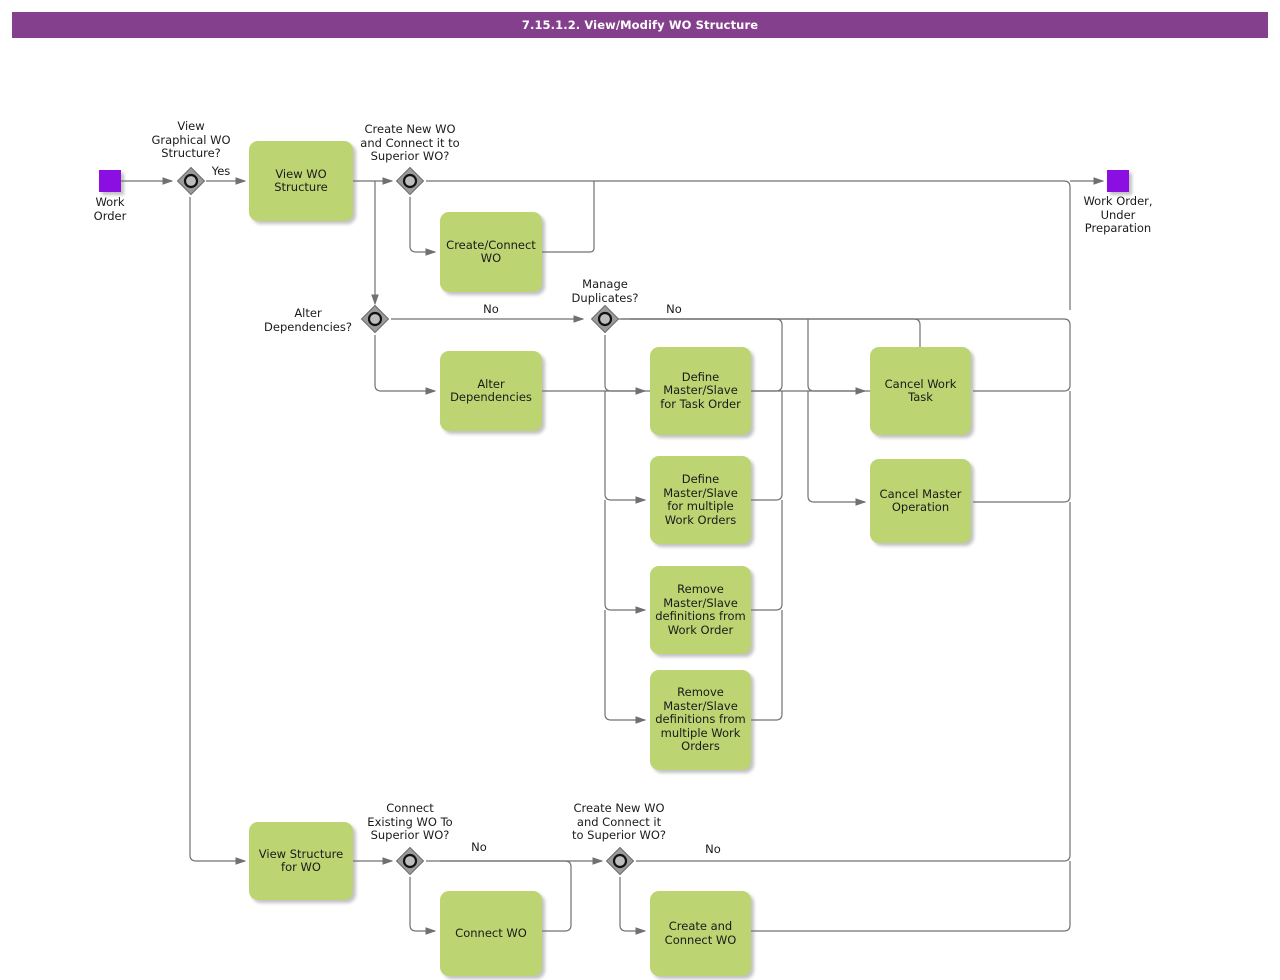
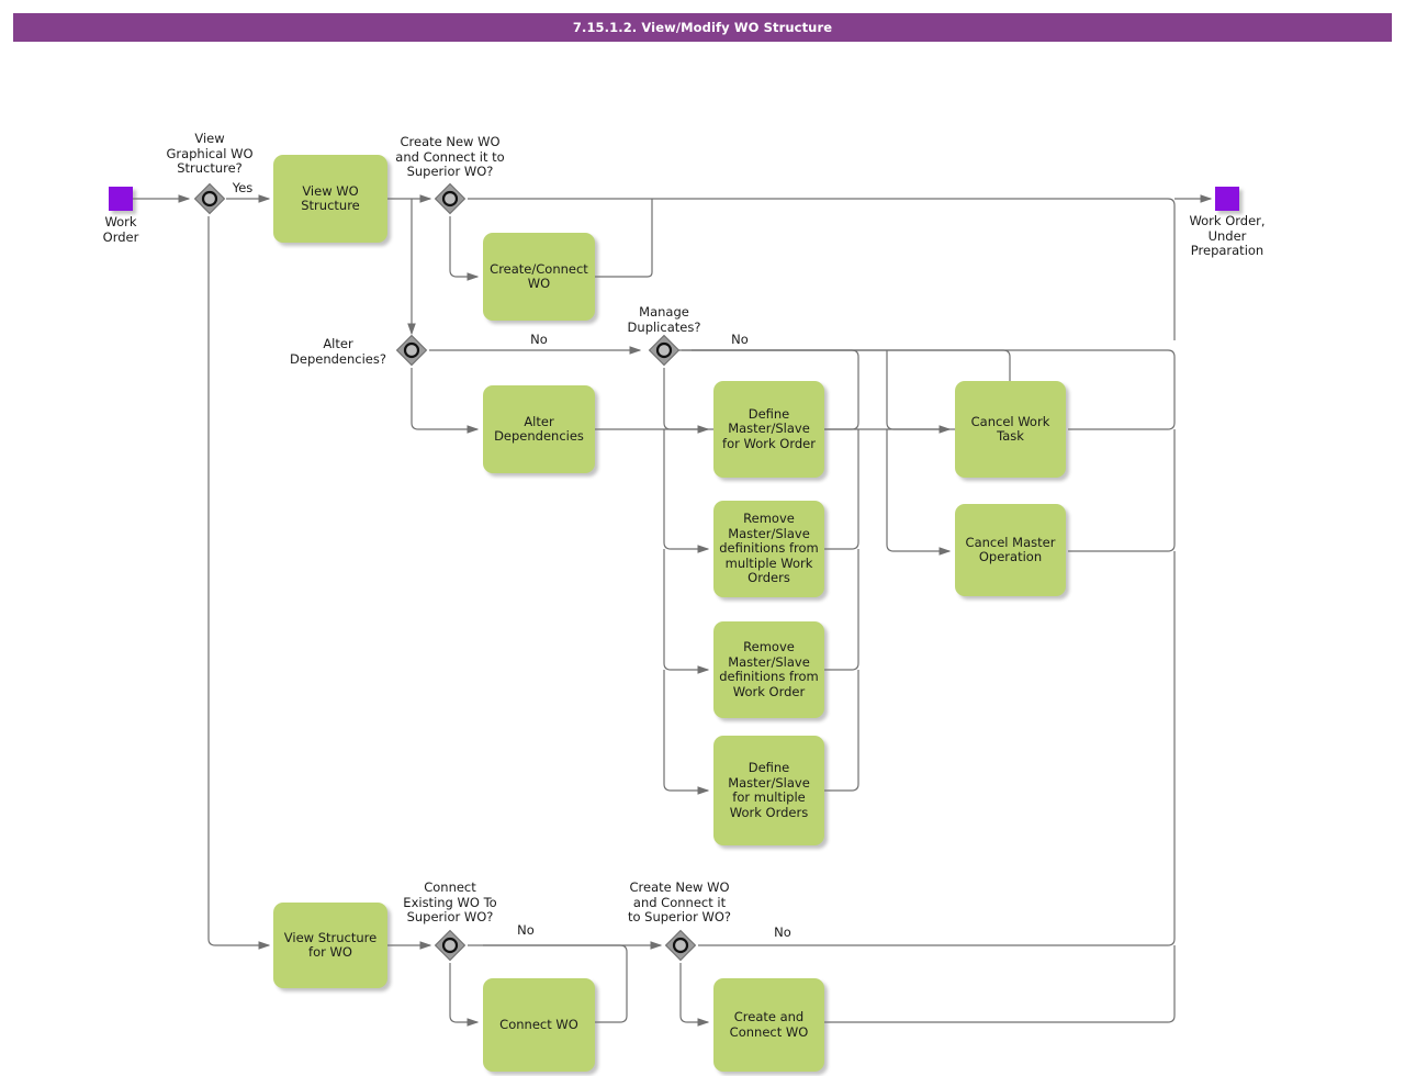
  7.15.1.2. View/Modify WO Structure
  Work
  Order
  Work Order,
  Under
  Preparation
  View
  Graphical WO
  Structure?
  Yes
  Create New WO
  and Connect it to
  Superior WO?
  Alter
  Dependencies?
  No
  Manage
  Duplicates?
  No
  Connect
  Existing WO To
  Superior WO?
  No
  Create New WO
  and Connect it
  to Superior WO?
  No
  View WO Structure
  Create/Connect WO
  Alter Dependencies
- Define Master/Slave for Task Order
+ Define Master/Slave for Work Order
- Define Master/Slave for multiple Work Orders
+ Remove Master/Slave definitions from multiple Work Orders
  Remove Master/Slave definitions from Work Order
- Remove Master/Slave definitions from multiple Work Orders
+ Define Master/Slave for multiple Work Orders
  Cancel Work Task
  Cancel Master Operation
  View Structure for WO
  Connect WO
  Create and Connect WO
